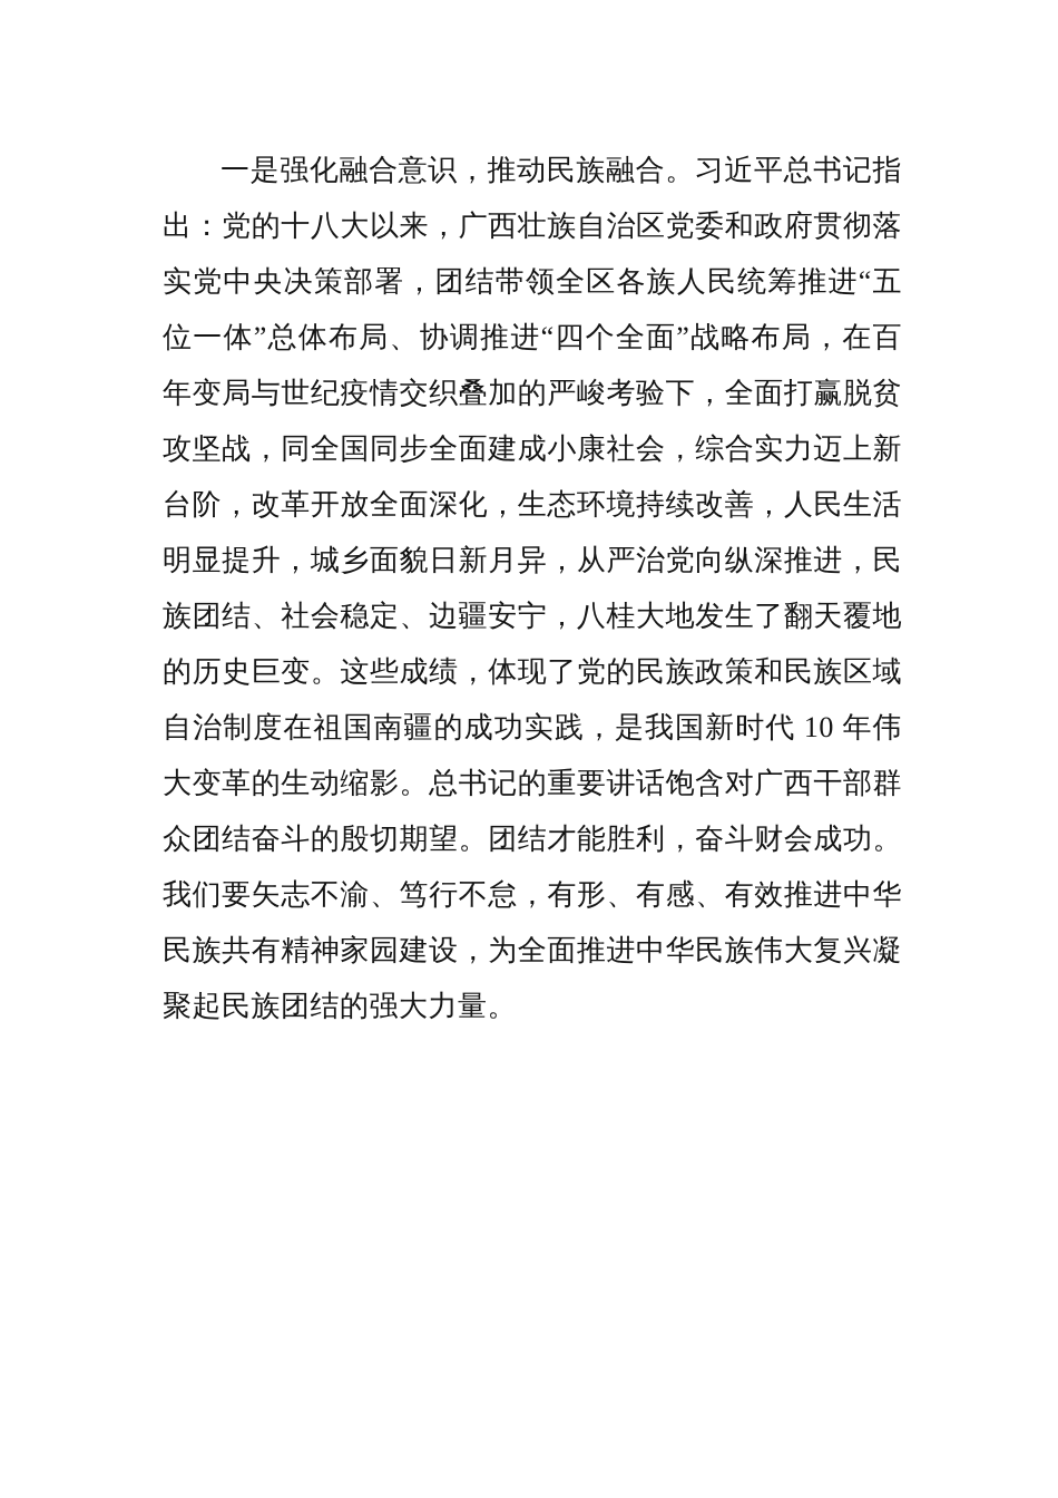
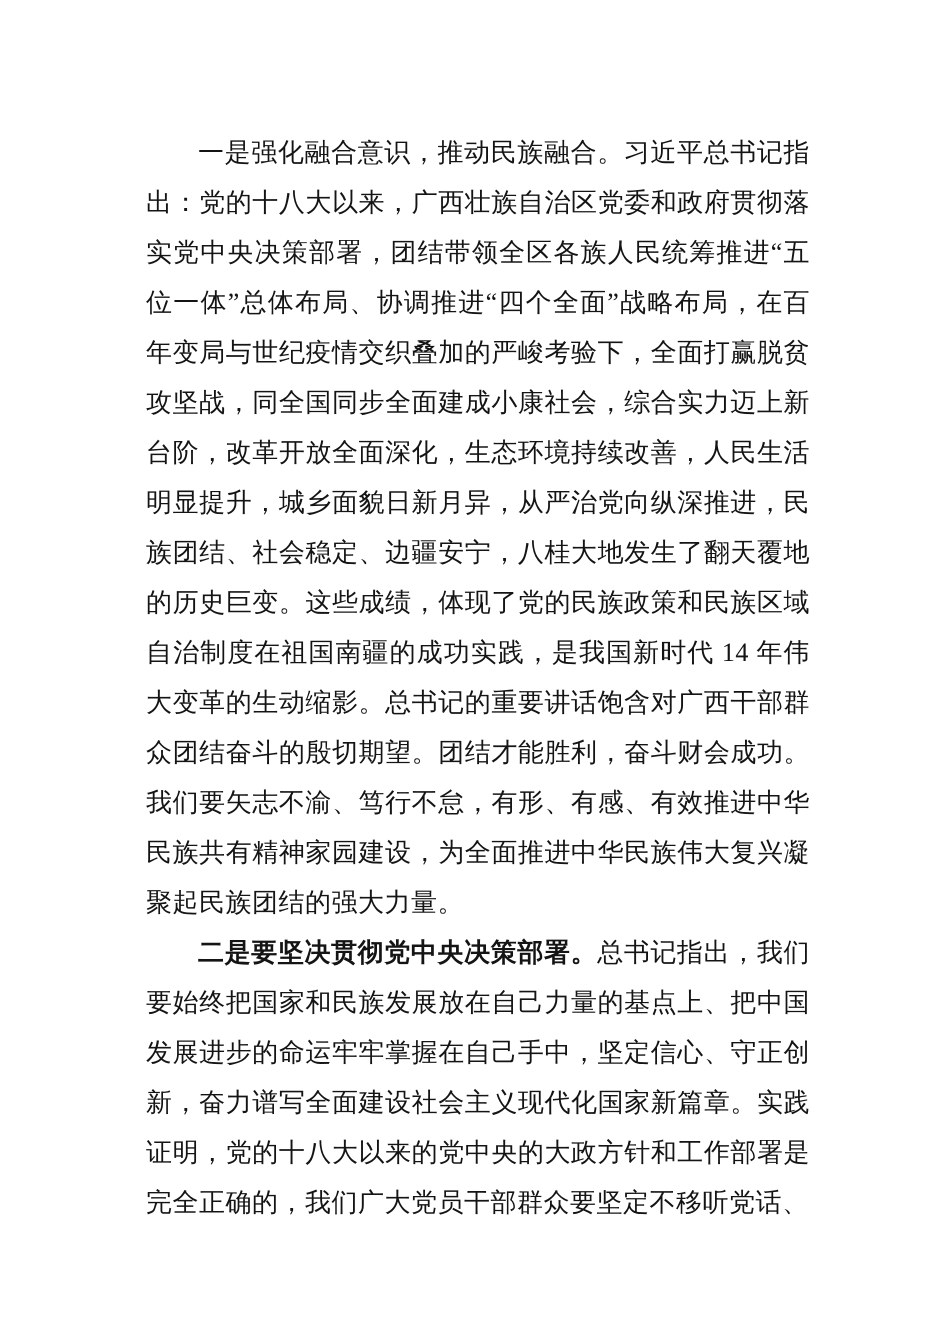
- 一是强化融合意识，推动民族融合。习近平总书记指出：党的十八大以来，广西壮族自治区党委和政府贯彻落实党中央决策部署，团结带领全区各族人民统筹推进“五位一体”总体布局、协调推进“四个全面”战略布局，在百年变局与世纪疫情交织叠加的严峻考验下，全面打赢脱贫攻坚战，同全国同步全面建成小康社会，综合实力迈上新台阶，改革开放全面深化，生态环境持续改善，人民生活明显提升，城乡面貌日新月异，从严治党向纵深推进，民族团结、社会稳定、边疆安宁，八桂大地发生了翻天覆地的历史巨变。这些成绩，体现了党的民族政策和民族区域自治制度在祖国南疆的成功实践，是我国新时代 10 年伟大变革的生动缩影。总书记的重要讲话饱含对广西干部群众团结奋斗的殷切期望。团结才能胜利，奋斗财会成功。我们要矢志不渝、笃行不怠，有形、有感、有效推进中华民族共有精神家园建设，为全面推进中华民族伟大复兴凝聚起民族团结的强大力量。
+ 一是强化融合意识，推动民族融合。习近平总书记指出：党的十八大以来，广西壮族自治区党委和政府贯彻落实党中央决策部署，团结带领全区各族人民统筹推进“五位一体”总体布局、协调推进“四个全面”战略布局，在百年变局与世纪疫情交织叠加的严峻考验下，全面打赢脱贫攻坚战，同全国同步全面建成小康社会，综合实力迈上新台阶，改革开放全面深化，生态环境持续改善，人民生活明显提升，城乡面貌日新月异，从严治党向纵深推进，民族团结、社会稳定、边疆安宁，八桂大地发生了翻天覆地的历史巨变。这些成绩，体现了党的民族政策和民族区域自治制度在祖国南疆的成功实践，是我国新时代 14 年伟大变革的生动缩影。总书记的重要讲话饱含对广西干部群众团结奋斗的殷切期望。团结才能胜利，奋斗财会成功。我们要矢志不渝、笃行不怠，有形、有感、有效推进中华民族共有精神家园建设，为全面推进中华民族伟大复兴凝聚起民族团结的强大力量。
+ 二是要坚决贯彻党中央决策部署。总书记指出，我们要始终把国家和民族发展放在自己力量的基点上、把中国发展进步的命运牢牢掌握在自己手中，坚定信心、守正创新，奋力谱写全面建设社会主义现代化国家新篇章。实践证明，党的十八大以来的党中央的大政方针和工作部署是完全正确的，我们广大党员干部群众要坚定不移听党话、
